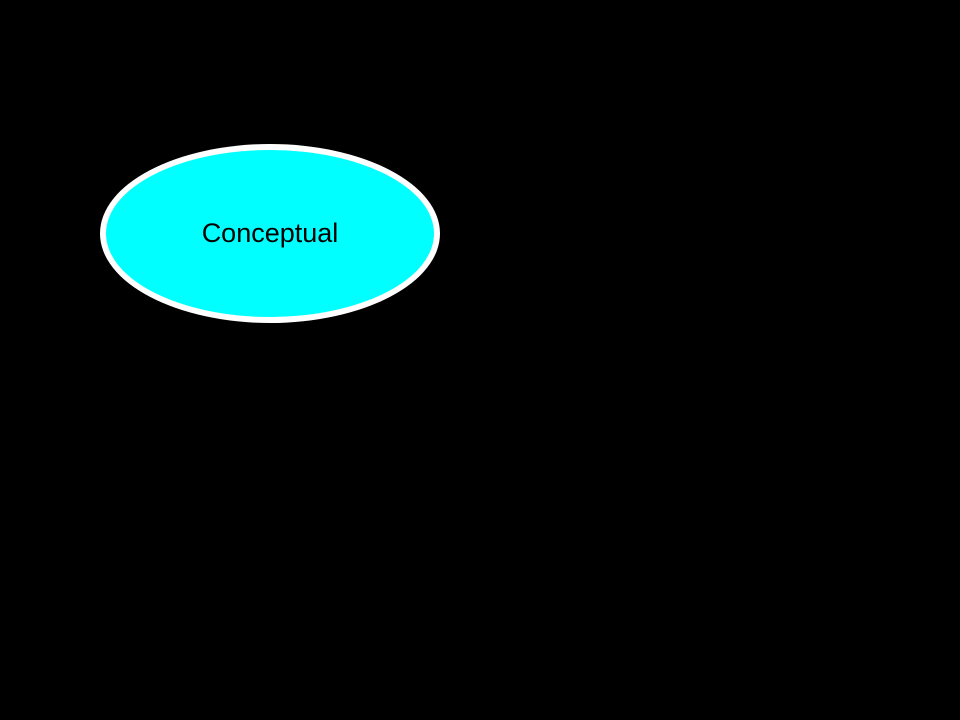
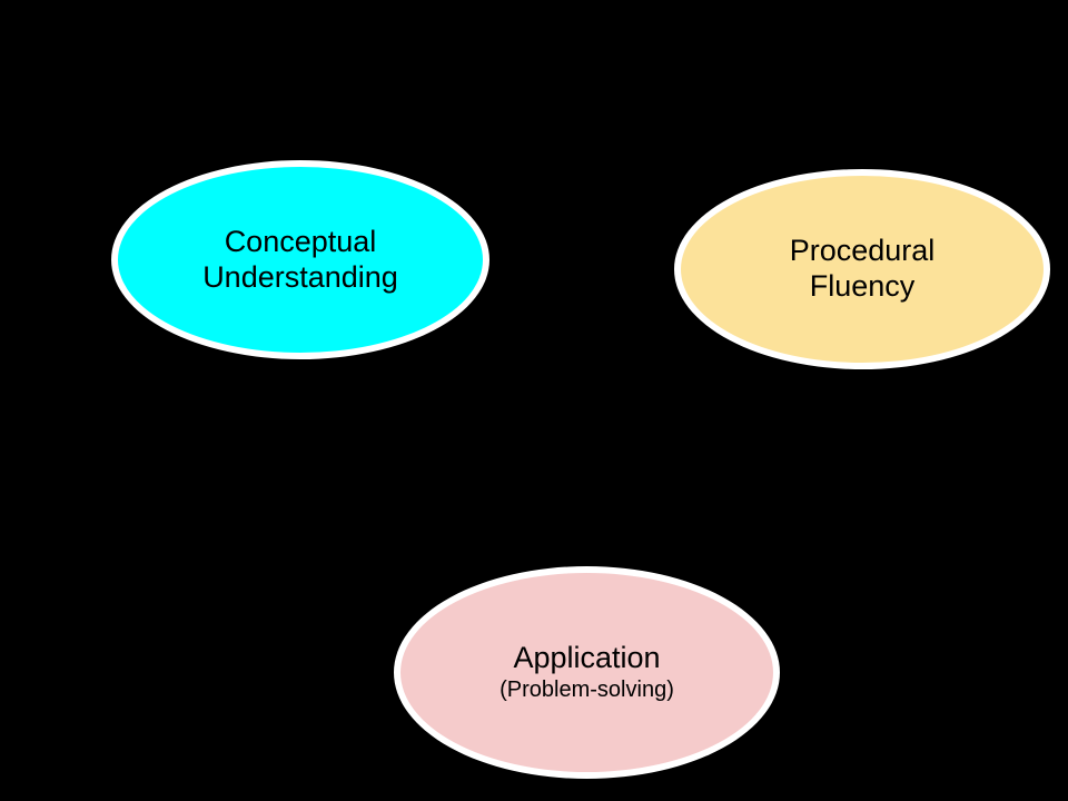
  Conceptual
+ Understanding
+ Procedural
+ Fluency
+ Application
+ (Problem-solving)
